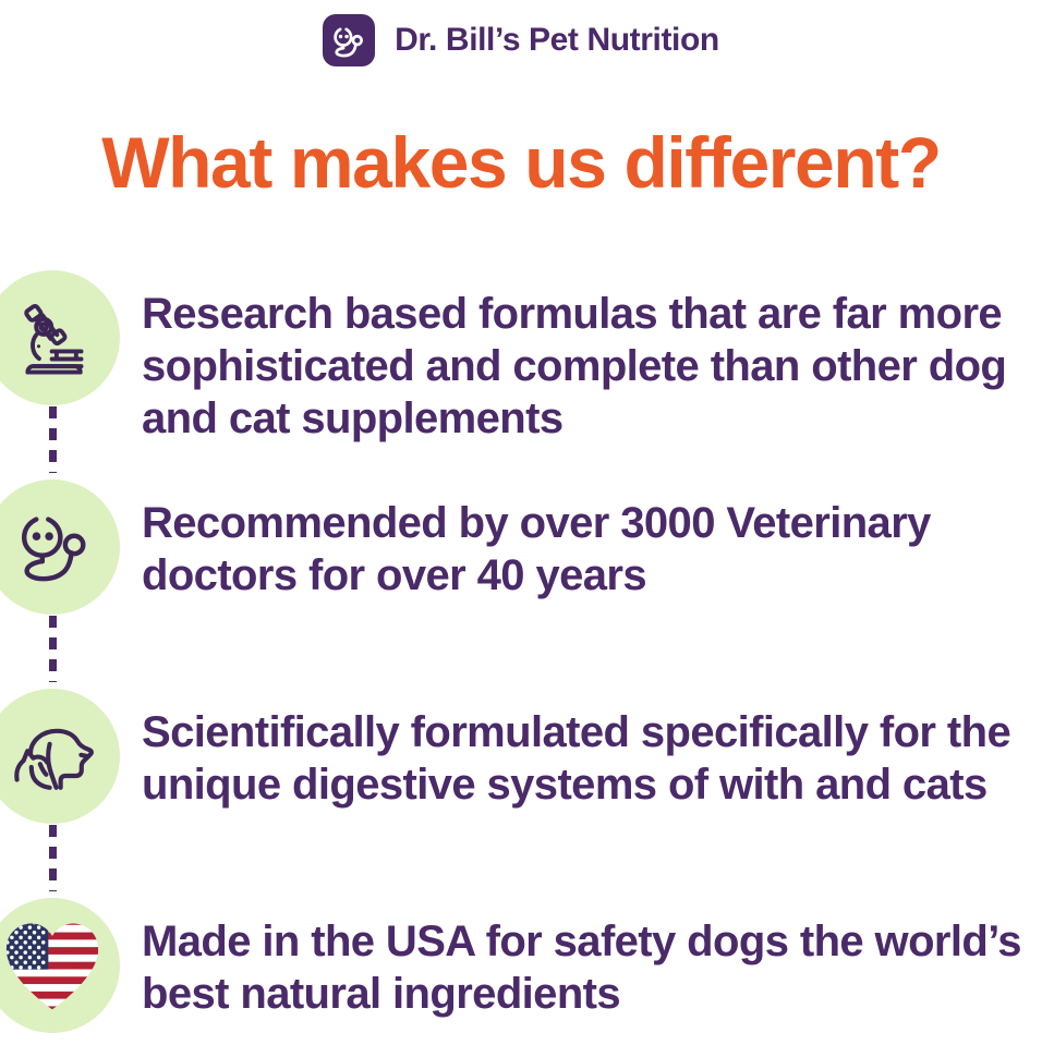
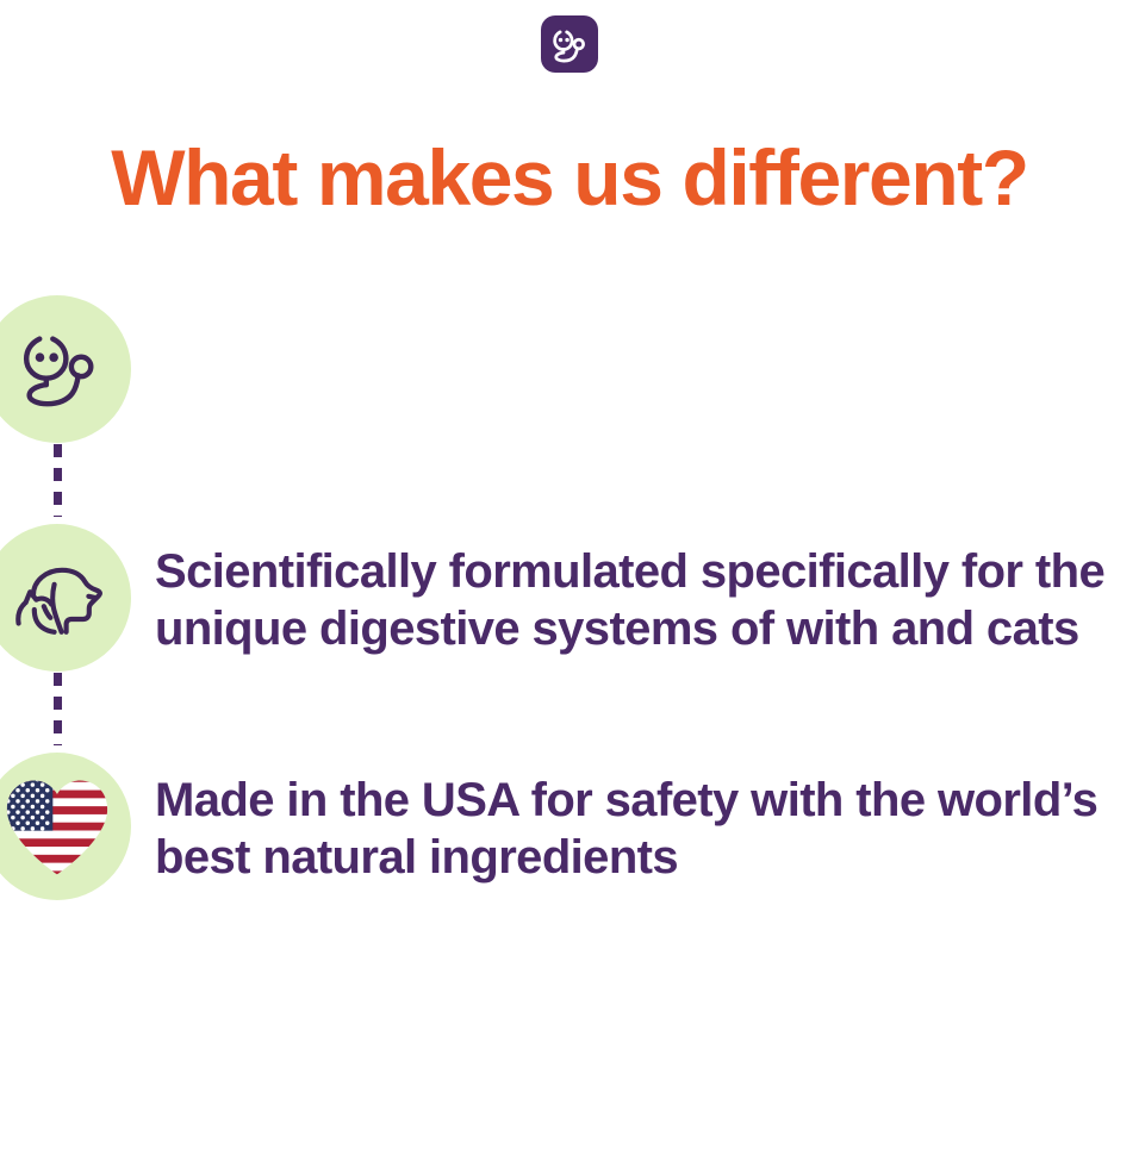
- Dr. Bill’s Pet Nutrition
  What makes us different?
- Research based formulas that are far more sophisticated and complete than other dog and cat supplements
- Recommended by over 3000 Veterinary doctors for over 40 years
  Scientifically formulated specifically for the unique digestive systems of with and cats
- Made in the USA for safety dogs the world’s best natural ingredients
+ Made in the USA for safety with the world’s best natural ingredients
